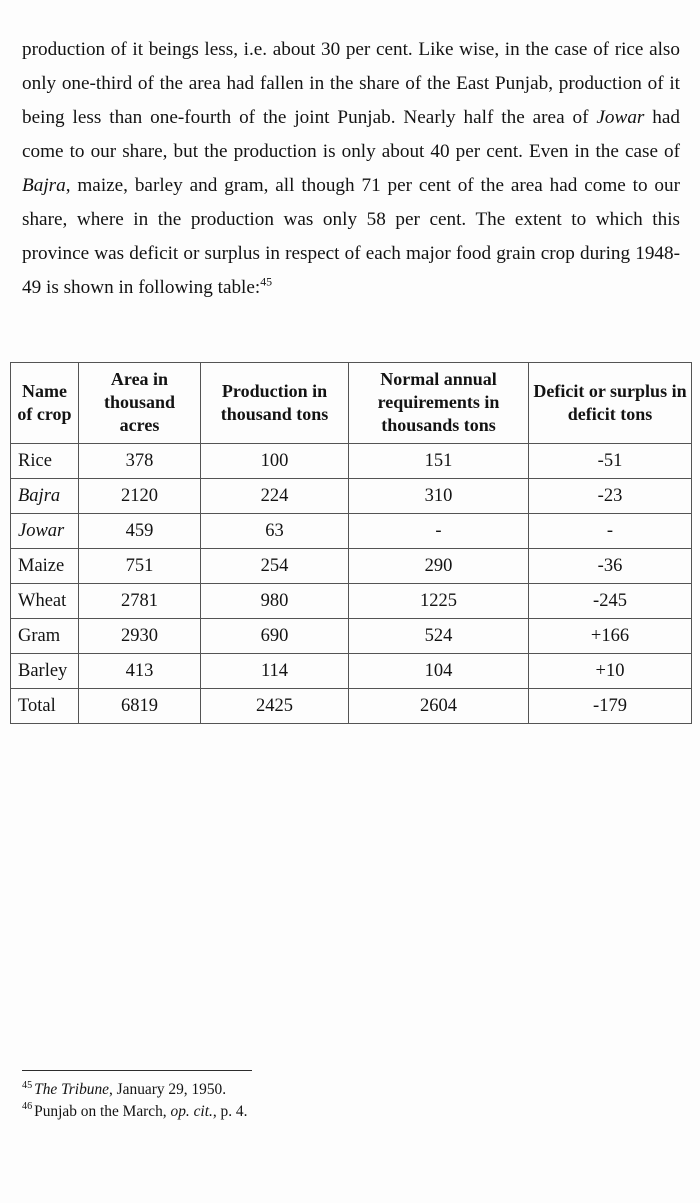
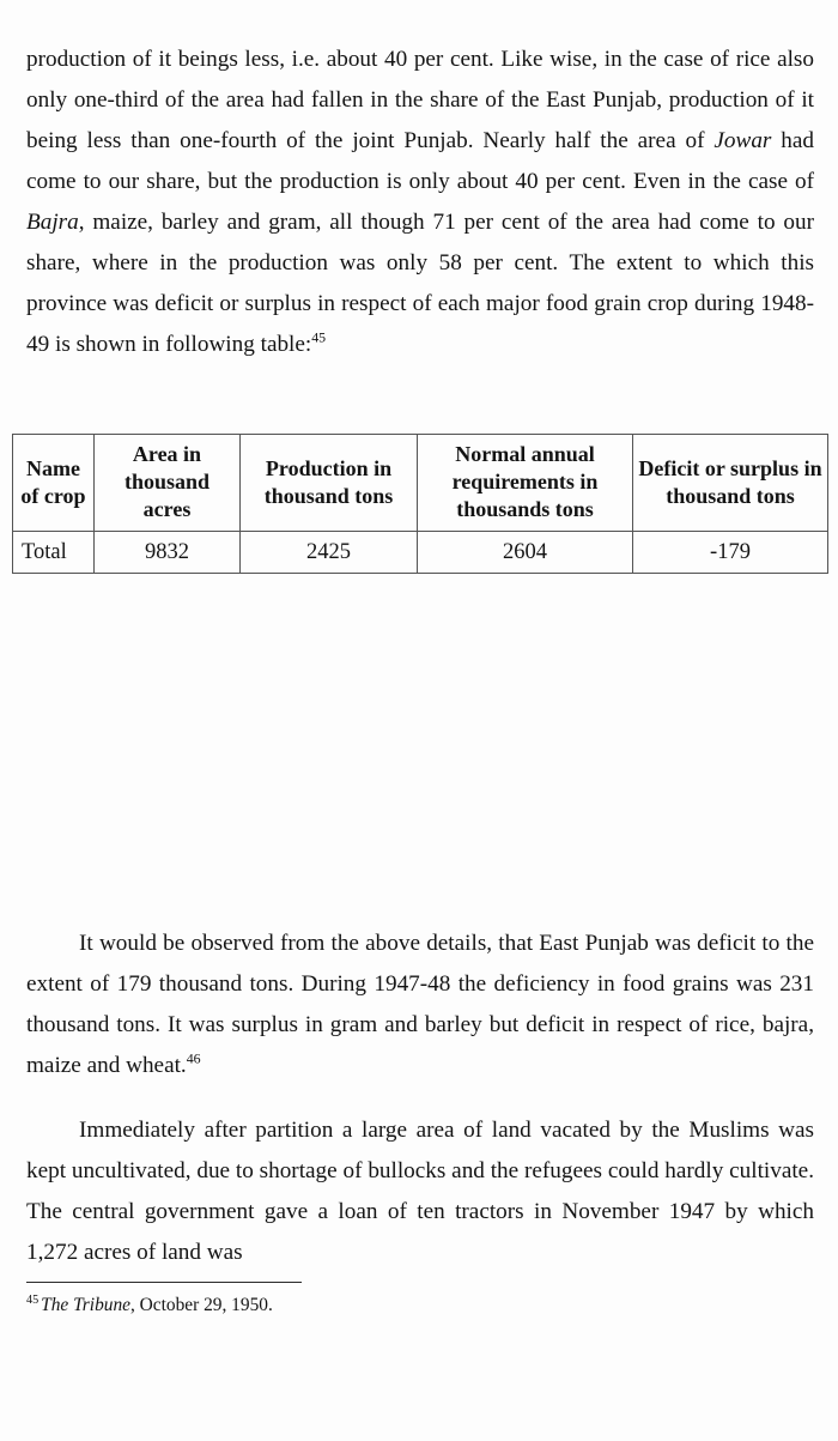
- production of it beings less, i.e. about 30 per cent. Like wise, in the case of rice also only one-third of the area had fallen in the share of the East Punjab, production of it being less than one-fourth of the joint Punjab. Nearly half the area of Jowar had come to our share, but the production is only about 40 per cent. Even in the case of Bajra, maize, barley and gram, all though 71 per cent of the area had come to our share, where in the production was only 58 per cent. The extent to which this province was deficit or surplus in respect of each major food grain crop during 1948-49 is shown in following table:45
+ production of it beings less, i.e. about 40 per cent. Like wise, in the case of rice also only one-third of the area had fallen in the share of the East Punjab, production of it being less than one-fourth of the joint Punjab. Nearly half the area of Jowar had come to our share, but the production is only about 40 per cent. Even in the case of Bajra, maize, barley and gram, all though 71 per cent of the area had come to our share, where in the production was only 58 per cent. The extent to which this province was deficit or surplus in respect of each major food grain crop during 1948-49 is shown in following table:45
- Name of crop	Area in thousand acres	Production in thousand tons	Normal annual requirements in thousands tons	Deficit or surplus in deficit tons
+ Name of crop	Area in thousand acres	Production in thousand tons	Normal annual requirements in thousands tons	Deficit or surplus in thousand tons
- Rice	378	100	151	-51
- Bajra	2120	224	310	-23
- Jowar	459	63	-	-
- Maize	751	254	290	-36
- Wheat	2781	980	1225	-245
- Gram	2930	690	524	+166
- Barley	413	114	104	+10
- Total	6819	2425	2604	-179
+ Total	9832	2425	2604	-179
+ It would be observed from the above details, that East Punjab was deficit to the extent of 179 thousand tons. During 1947-48 the deficiency in food grains was 231 thousand tons. It was surplus in gram and barley but deficit in respect of rice, bajra, maize and wheat.46
+ Immediately after partition a large area of land vacated by the Muslims was kept uncultivated, due to shortage of bullocks and the refugees could hardly cultivate. The central government gave a loan of ten tractors in November 1947 by which 1,272 acres of land was
- 45 The Tribune, January 29, 1950.
+ 45 The Tribune, October 29, 1950.
- 46 Punjab on the March, op. cit., p. 4.
